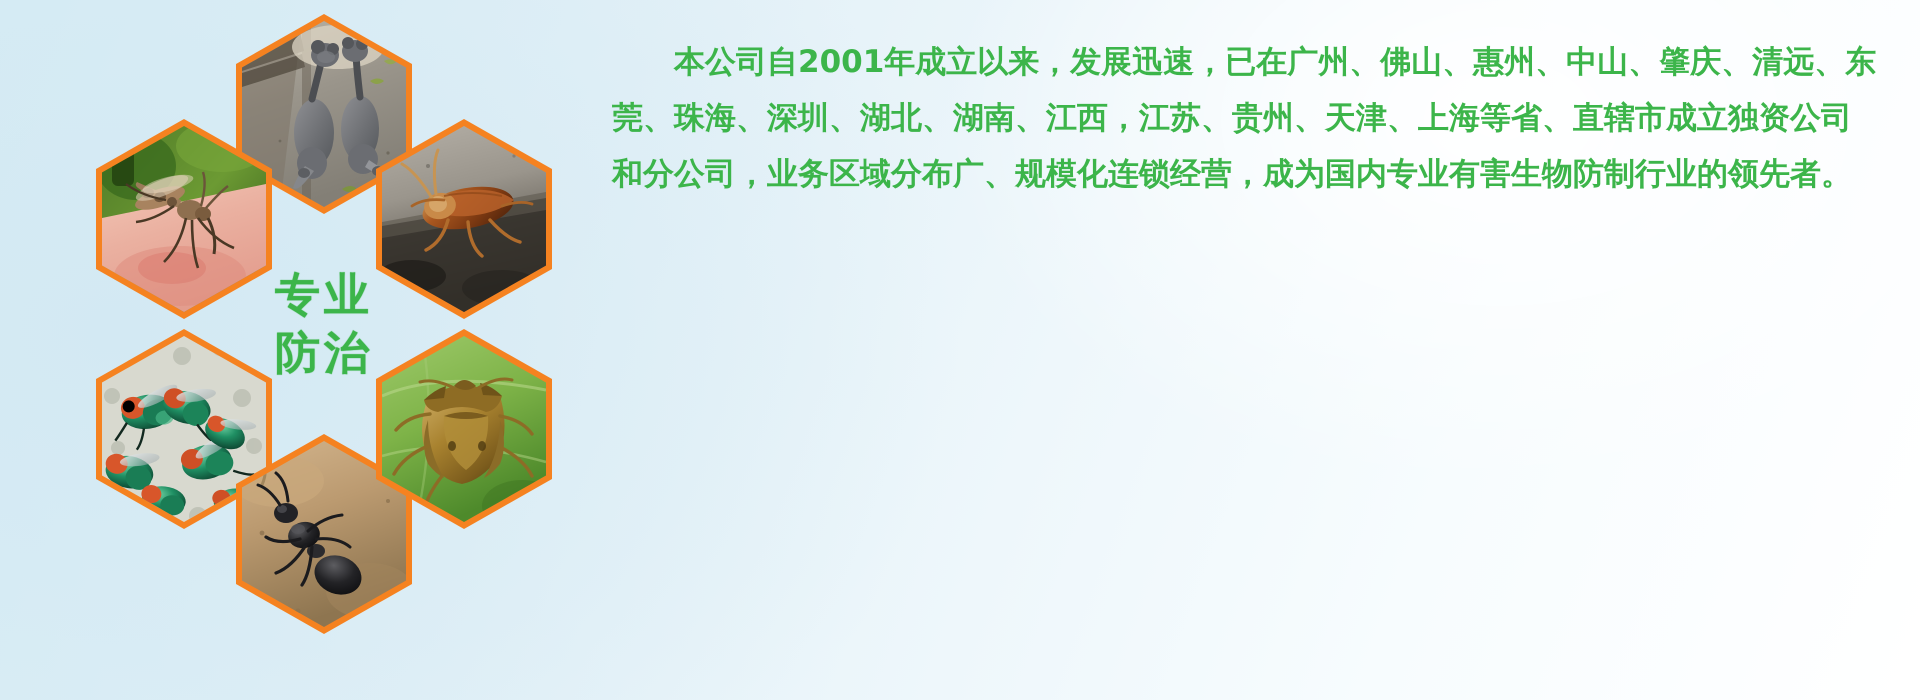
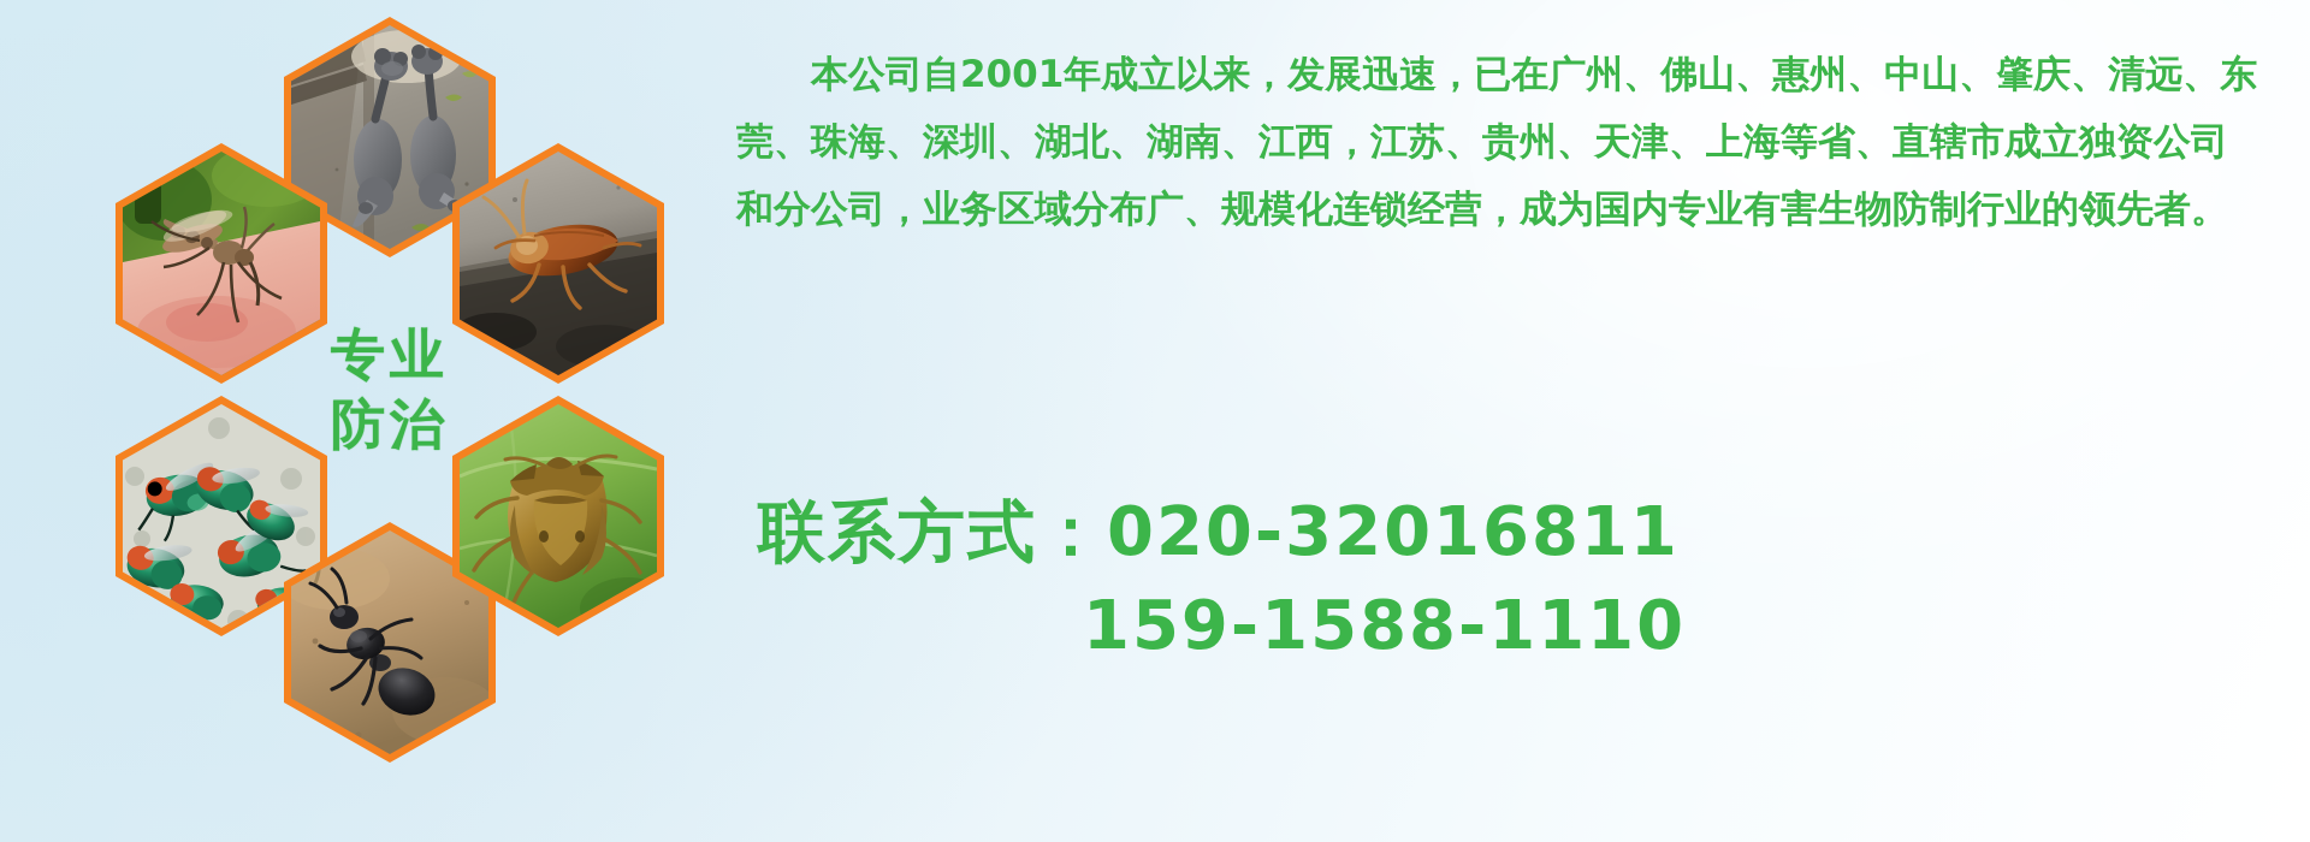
  专业
  防治
  本公司自2001年成立以来，发展迅速，已在广州、佛山、惠州、中山、肇庆、清远、东莞、珠海、深圳、湖北、湖南、江西，江苏、贵州、天津、上海等省、直辖市成立独资公司和分公司，业务区域分布广、规模化连锁经营，成为国内专业有害生物防制行业的领先者。
+ 联系方式：020-32016811
+ 159-1588-1110
